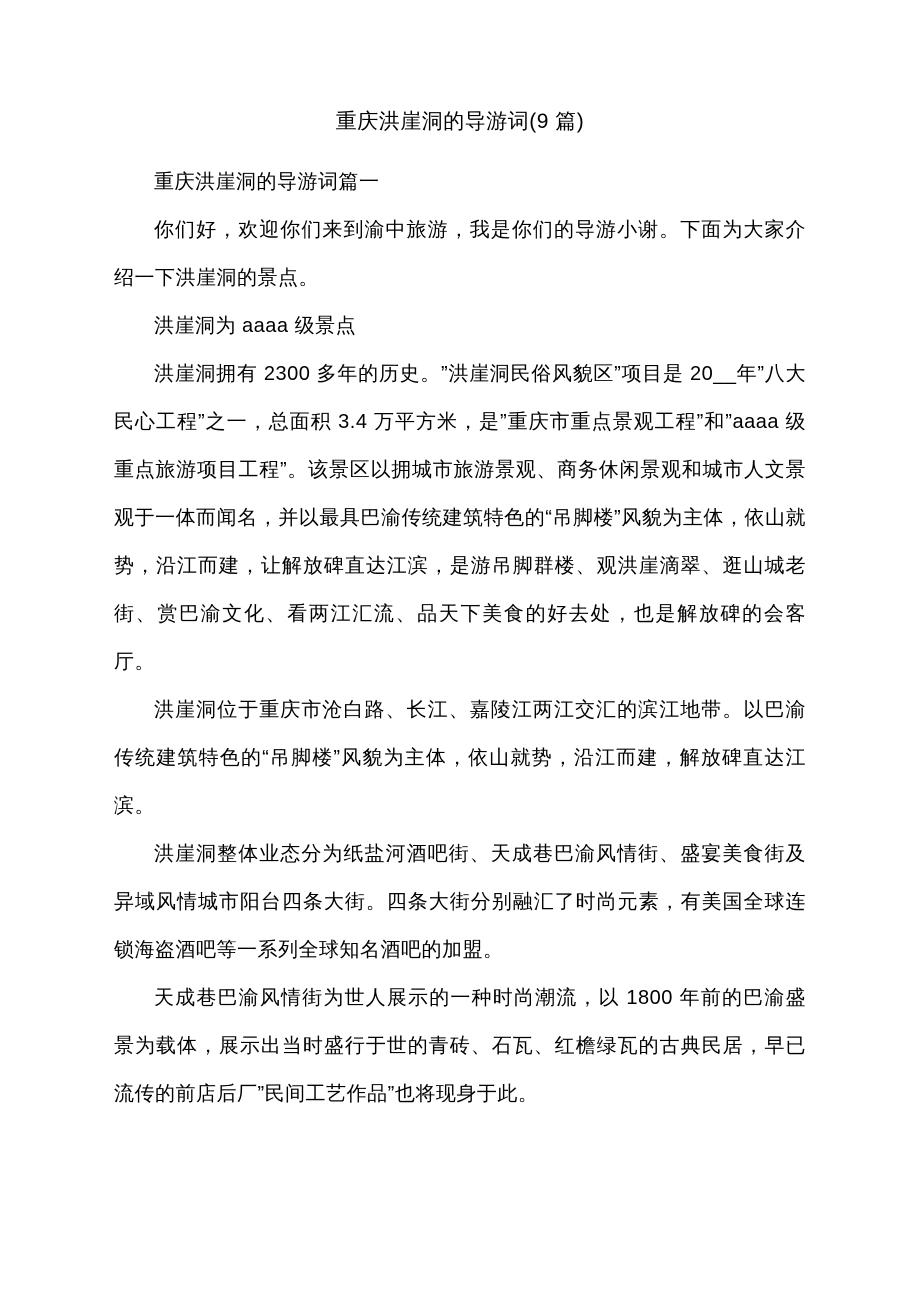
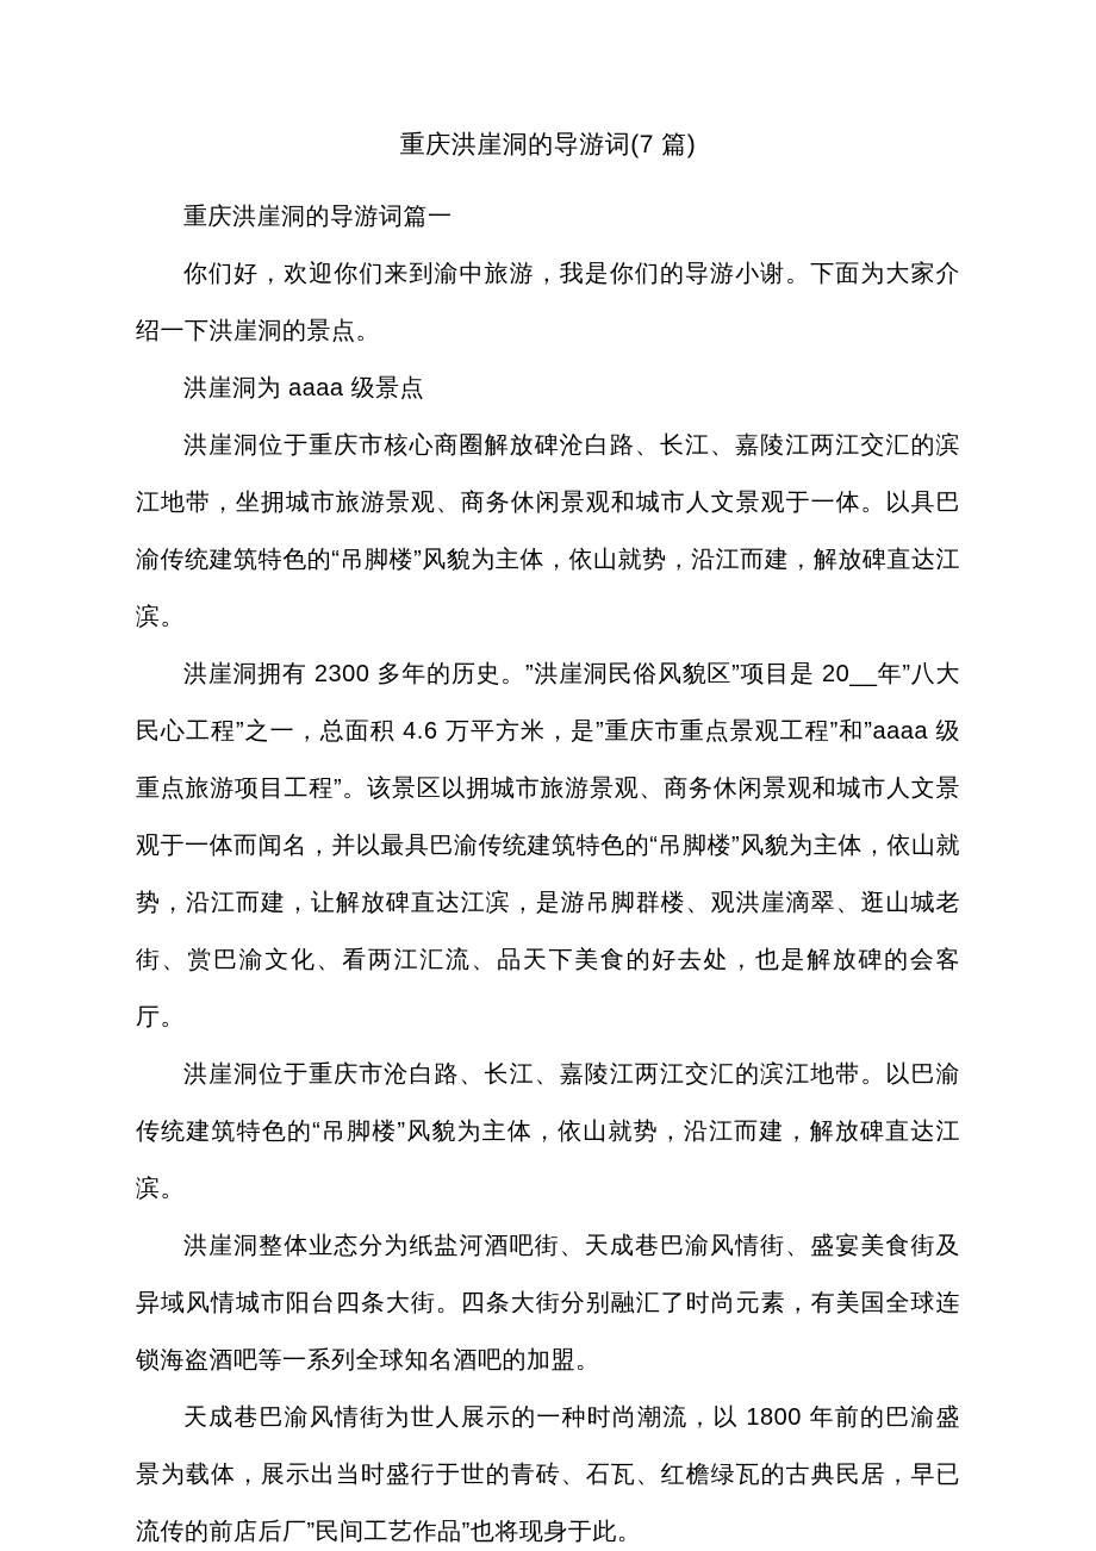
- 重庆洪崖洞的导游词(9 篇)
+ 重庆洪崖洞的导游词(7 篇)
  重庆洪崖洞的导游词篇一
  你们好，欢迎你们来到渝中旅游，我是你们的导游小谢。下面为大家介绍一下洪崖洞的景点。
  洪崖洞为 aaaa 级景点
+ 洪崖洞位于重庆市核心商圈解放碑沧白路、长江、嘉陵江两江交汇的滨江地带，坐拥城市旅游景观、商务休闲景观和城市人文景观于一体。以具巴渝传统建筑特色的“吊脚楼”风貌为主体，依山就势，沿江而建，解放碑直达江滨。
- 洪崖洞拥有 2300 多年的历史。”洪崖洞民俗风貌区”项目是 20__年”八大民心工程”之一，总面积 3.4 万平方米，是”重庆市重点景观工程”和”aaaa 级重点旅游项目工程”。该景区以拥城市旅游景观、商务休闲景观和城市人文景观于一体而闻名，并以最具巴渝传统建筑特色的“吊脚楼”风貌为主体，依山就势，沿江而建，让解放碑直达江滨，是游吊脚群楼、观洪崖滴翠、逛山城老街、赏巴渝文化、看两江汇流、品天下美食的好去处，也是解放碑的会客厅。
+ 洪崖洞拥有 2300 多年的历史。”洪崖洞民俗风貌区”项目是 20__年”八大民心工程”之一，总面积 4.6 万平方米，是”重庆市重点景观工程”和”aaaa 级重点旅游项目工程”。该景区以拥城市旅游景观、商务休闲景观和城市人文景观于一体而闻名，并以最具巴渝传统建筑特色的“吊脚楼”风貌为主体，依山就势，沿江而建，让解放碑直达江滨，是游吊脚群楼、观洪崖滴翠、逛山城老街、赏巴渝文化、看两江汇流、品天下美食的好去处，也是解放碑的会客厅。
  洪崖洞位于重庆市沧白路、长江、嘉陵江两江交汇的滨江地带。以巴渝传统建筑特色的“吊脚楼”风貌为主体，依山就势，沿江而建，解放碑直达江滨。
  洪崖洞整体业态分为纸盐河酒吧街、天成巷巴渝风情街、盛宴美食街及异域风情城市阳台四条大街。四条大街分别融汇了时尚元素，有美国全球连锁海盗酒吧等一系列全球知名酒吧的加盟。
  天成巷巴渝风情街为世人展示的一种时尚潮流，以 1800 年前的巴渝盛景为载体，展示出当时盛行于世的青砖、石瓦、红檐绿瓦的古典民居，早已流传的前店后厂”民间工艺作品”也将现身于此。
